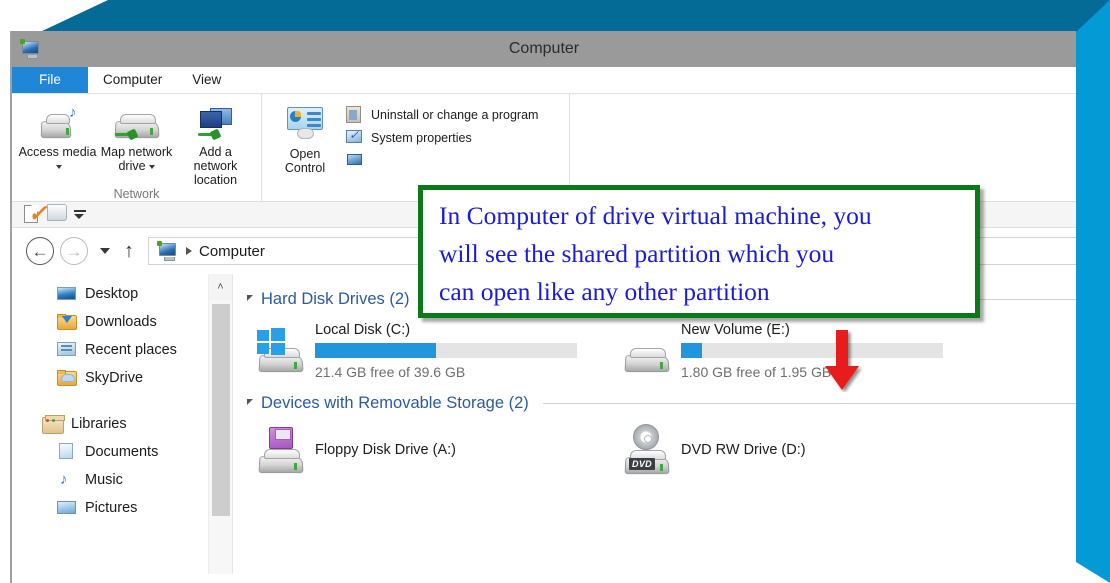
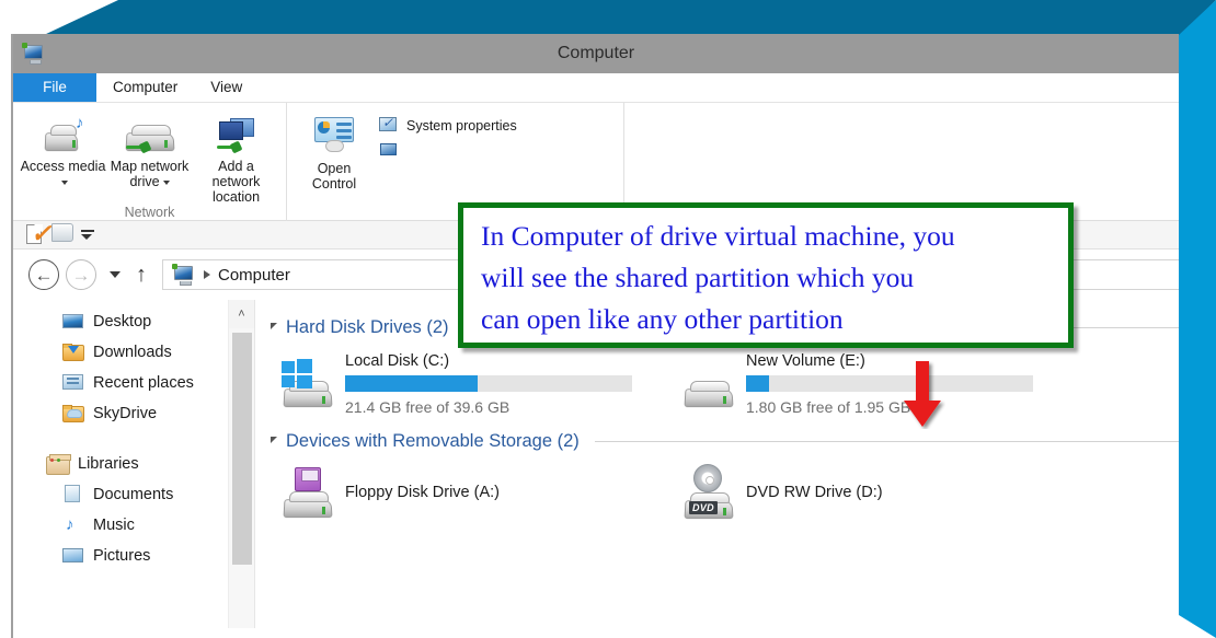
  Computer
  File
  Computer
  View
  ♪
  Access media
  Map network drive
  Add a network location
  Network
  Open Control
- Uninstall or change a program
  System properties
  ←
  →
  ↑
  Computer
  Desktop
  Downloads
  Recent places
  SkyDrive
  Libraries
  Documents
  ♪
  Music
  Pictures
  ˄
  Hard Disk Drives (2)
  Local Disk (C:)
  21.4 GB free of 39.6 GB
  New Volume (E:)
  1.80 GB free of 1.95 GB
  Devices with Removable Storage (2)
  Floppy Disk Drive (A:)
  DVD
  DVD RW Drive (D:)
  In Computer of drive virtual machine, you
  will see the shared partition which you
  can open like any other partition
